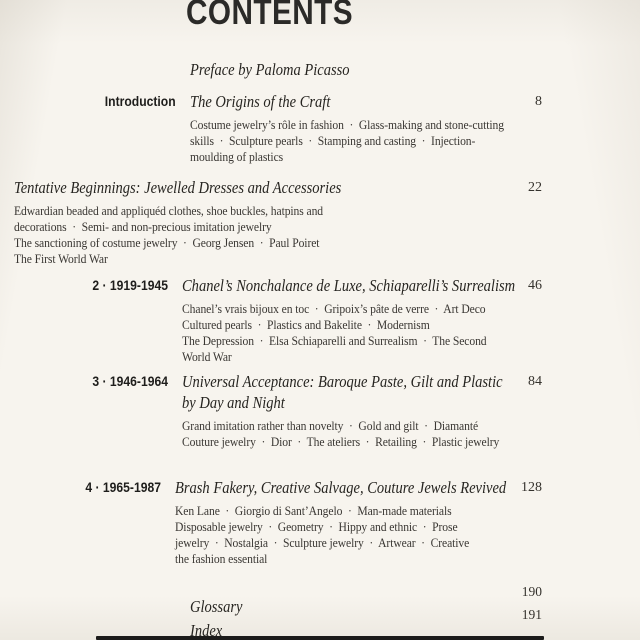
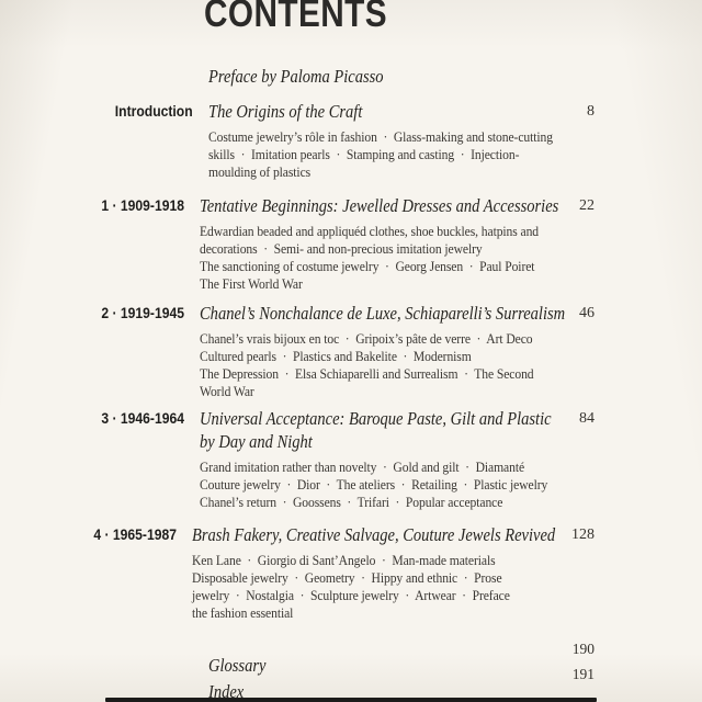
  CONTENTS
  Preface by Paloma Picasso
  Introduction
  The Origins of the Craft
  Costume jewelry’s rôle in fashion · Glass-making and stone-cutting
- skills · Sculpture pearls · Stamping and casting · Injection-
+ skills · Imitation pearls · Stamping and casting · Injection-
  moulding of plastics
  8
+ 1 · 1909-1918
  Tentative Beginnings: Jewelled Dresses and Accessories
  Edwardian beaded and appliquéd clothes, shoe buckles, hatpins and
  decorations · Semi- and non-precious imitation jewelry
  The sanctioning of costume jewelry · Georg Jensen · Paul Poiret
  The First World War
  22
  2 · 1919-1945
  Chanel’s Nonchalance de Luxe, Schiaparelli’s Surrealism
  Chanel’s vrais bijoux en toc · Gripoix’s pâte de verre · Art Deco
  Cultured pearls · Plastics and Bakelite · Modernism
  The Depression · Elsa Schiaparelli and Surrealism · The Second
  World War
  46
  3 · 1946-1964
  Universal Acceptance: Baroque Paste, Gilt and Plastic
  by Day and Night
  Grand imitation rather than novelty · Gold and gilt · Diamanté
  Couture jewelry · Dior · The ateliers · Retailing · Plastic jewelry
+ Chanel’s return · Goossens · Trifari · Popular acceptance
  84
  4 · 1965-1987
  Brash Fakery, Creative Salvage, Couture Jewels Revived
  Ken Lane · Giorgio di Sant’Angelo · Man-made materials
  Disposable jewelry · Geometry · Hippy and ethnic · Prose
- jewelry · Nostalgia · Sculpture jewelry · Artwear · Creative
+ jewelry · Nostalgia · Sculpture jewelry · Artwear · Preface
  the fashion essential
  128
  Glossary
  190
  Index
  191
